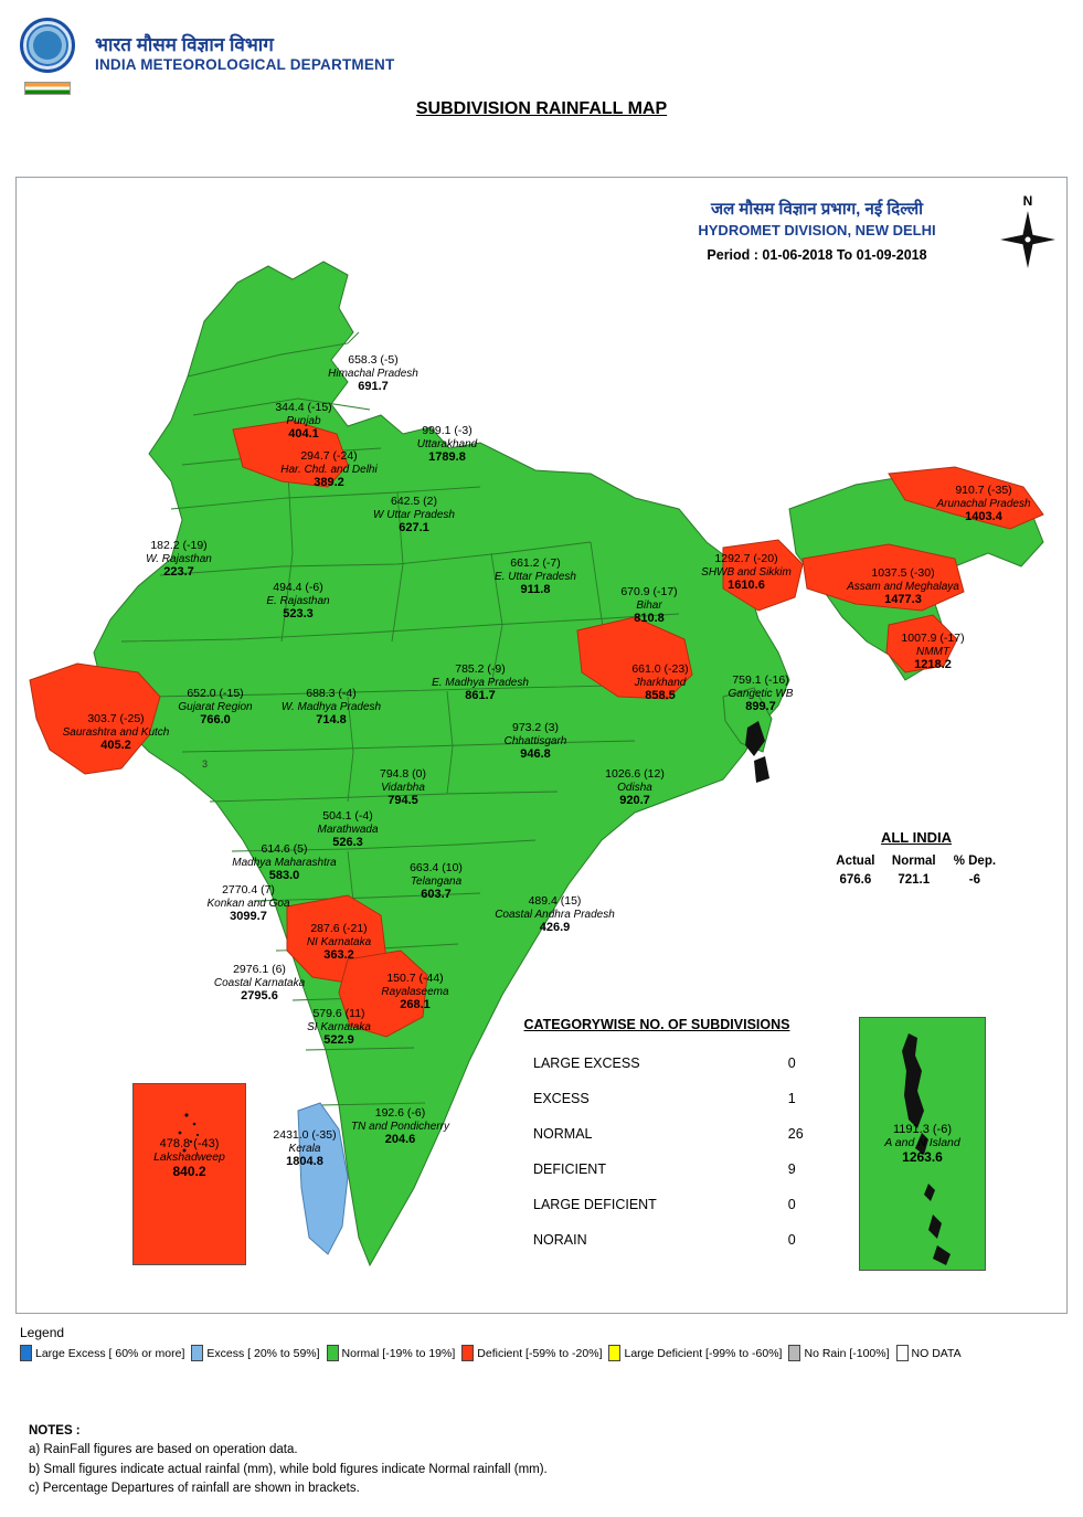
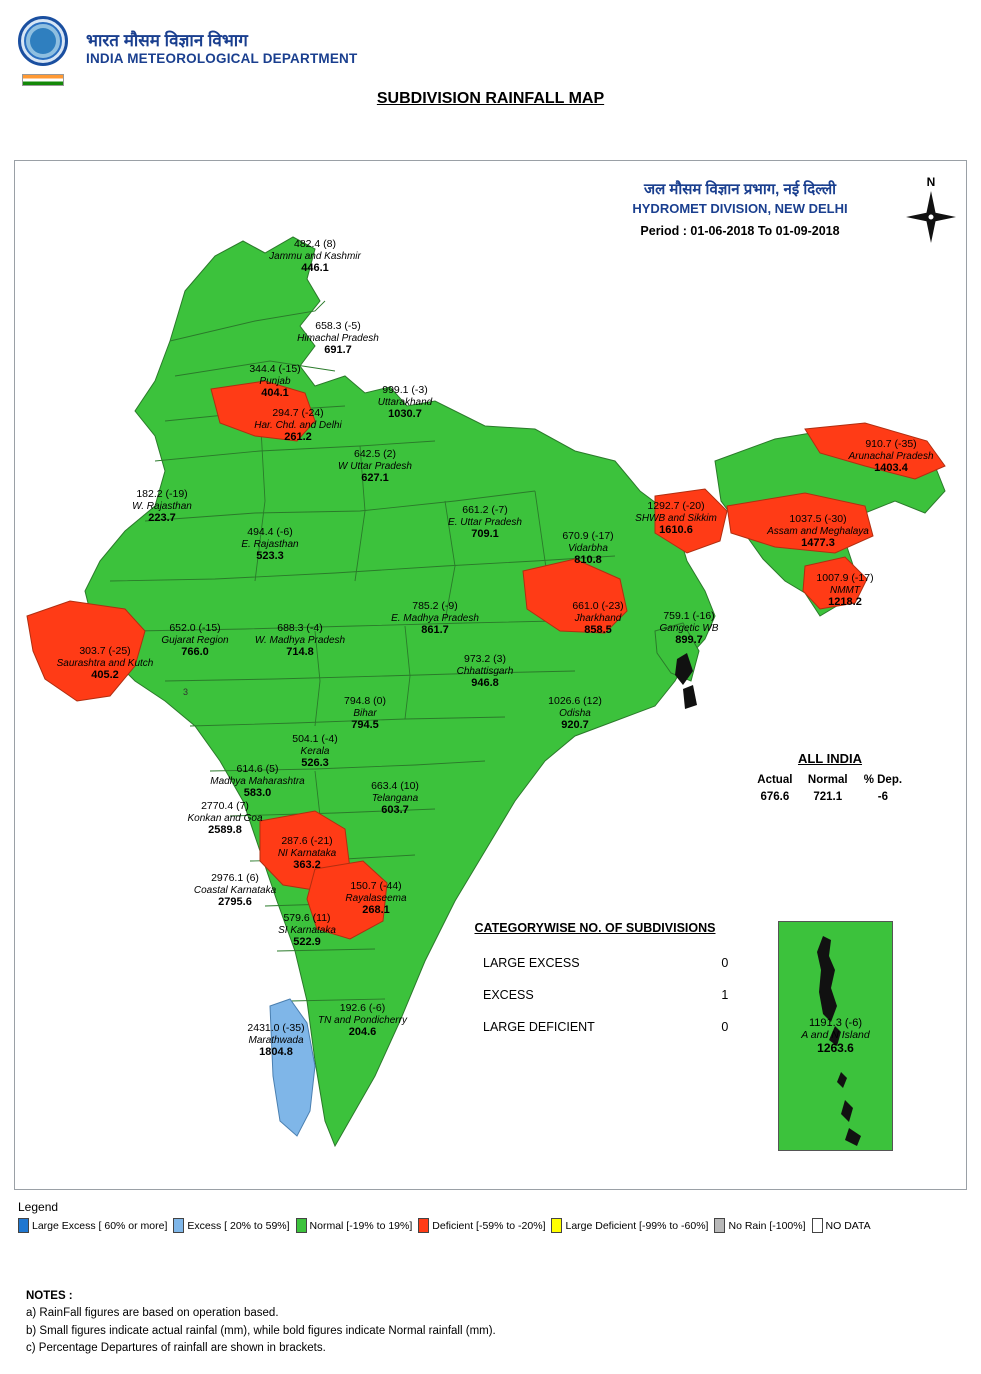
  भारत मौसम विज्ञान विभाग
  INDIA METEOROLOGICAL DEPARTMENT
  SUBDIVISION RAINFALL MAP
  3
  जल मौसम विज्ञान प्रभाग, नई दिल्ली
  HYDROMET DIVISION, NEW DELHI
  Period : 01-06-2018 To 01-09-2018
  N
  ALL INDIA
  Actual	Normal	% Dep.
  676.6	721.1	-6
  CATEGORYWISE NO. OF SUBDIVISIONS
  LARGE EXCESS	0
  EXCESS	1
- NORMAL	26
- DEFICIENT	9
  LARGE DEFICIENT	0
- NORAIN	0
- 478.8 (-43)
- Lakshadweep
- 840.2
  1191.3 (-6)
  A and N Island
  1263.6
+ 482.4 (8)
+ Jammu and Kashmir
+ 446.1
  658.3 (-5)
  Himachal Pradesh
  691.7
  344.4 (-15)
  Punjab
  404.1
  999.1 (-3)
  Uttarakhand
- 1789.8
+ 1030.7
  294.7 (-24)
  Har. Chd. and Delhi
- 389.2
+ 261.2
  642.5 (2)
  W Uttar Pradesh
  627.1
  182.2 (-19)
  W. Rajasthan
  223.7
  494.4 (-6)
  E. Rajasthan
  523.3
  661.2 (-7)
  E. Uttar Pradesh
- 911.8
+ 709.1
  910.7 (-35)
  Arunachal Pradesh
  1403.4
  1292.7 (-20)
  SHWB and Sikkim
  1610.6
  1037.5 (-30)
  Assam and Meghalaya
  1477.3
  670.9 (-17)
- Bihar
+ Vidarbha
  810.8
  1007.9 (-17)
  NMMT
  1218.2
  661.0 (-23)
  Jharkhand
  858.5
  759.1 (-16)
  Gangetic WB
  899.7
  785.2 (-9)
  E. Madhya Pradesh
  861.7
  652.0 (-15)
  Gujarat Region
  766.0
  688.3 (-4)
  W. Madhya Pradesh
  714.8
  303.7 (-25)
  Saurashtra and Kutch
  405.2
  973.2 (3)
  Chhattisgarh
  946.8
  794.8 (0)
- Vidarbha
+ Bihar
  794.5
  1026.6 (12)
  Odisha
  920.7
  504.1 (-4)
- Marathwada
+ Kerala
  526.3
  614.6 (5)
  Madhya Maharashtra
  583.0
  663.4 (10)
  Telangana
  603.7
  2770.4 (7)
  Konkan and Goa
- 3099.7
+ 2589.8
- 489.4 (15)
- Coastal Andhra Pradesh
- 426.9
  287.6 (-21)
  NI Karnataka
  363.2
  2976.1 (6)
  Coastal Karnataka
  2795.6
  150.7 (-44)
  Rayalaseema
  268.1
  579.6 (11)
  SI Karnataka
  522.9
  192.6 (-6)
  TN and Pondicherry
  204.6
  2431.0 (-35)
- Kerala
+ Marathwada
  1804.8
  Legend
  Large Excess [ 60% or more]
  Excess [ 20% to 59%]
  Normal [-19% to 19%]
  Deficient [-59% to -20%]
  Large Deficient [-99% to -60%]
  No Rain [-100%]
  NO DATA
  NOTES :
- a) RainFall figures are based on operation data.
+ a) RainFall figures are based on operation based.
  b) Small figures indicate actual rainfal (mm), while bold figures indicate Normal rainfall (mm).
  c) Percentage Departures of rainfall are shown in brackets.
